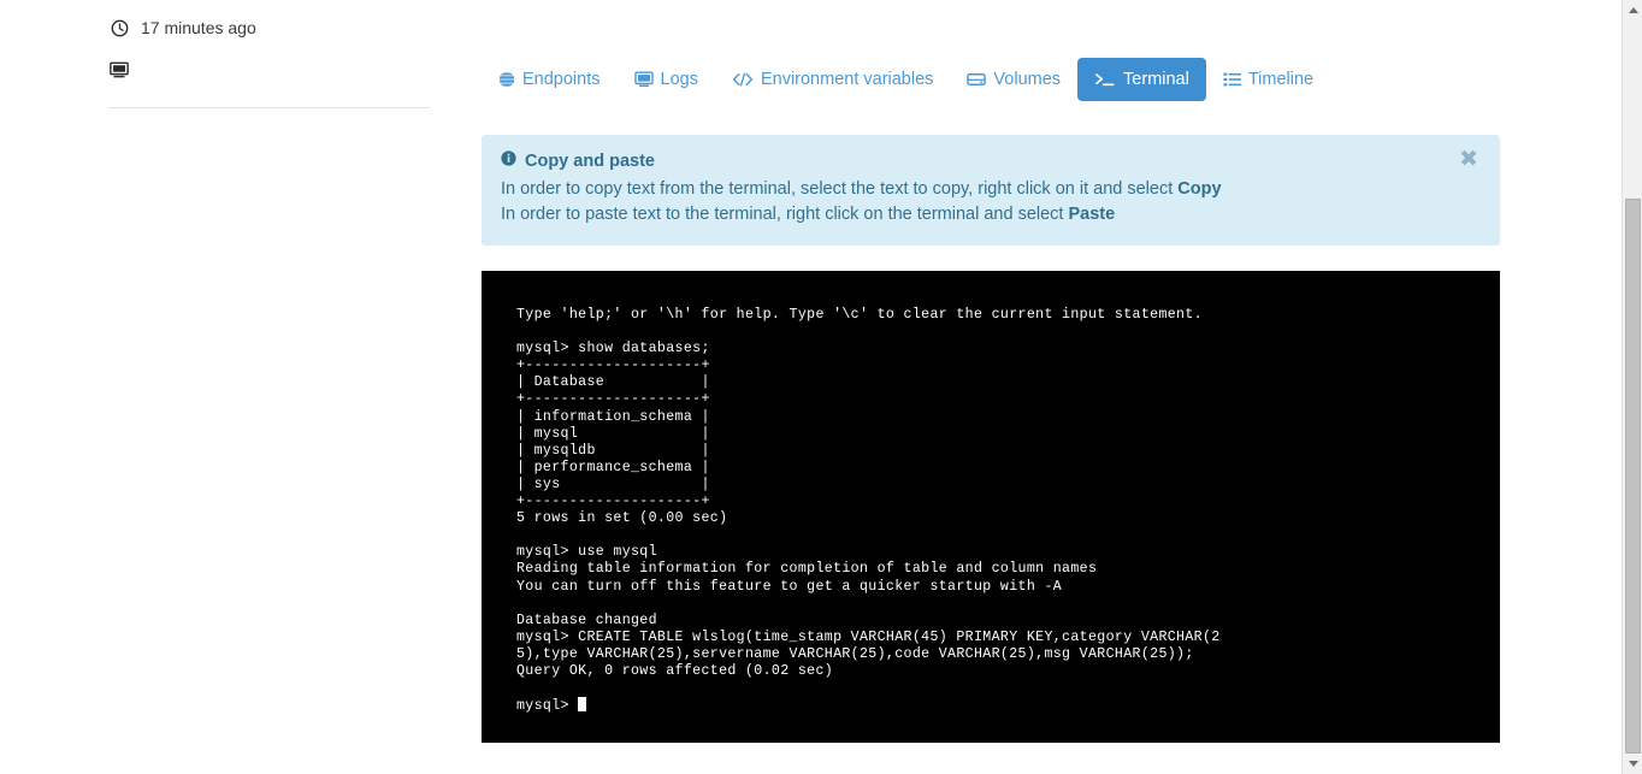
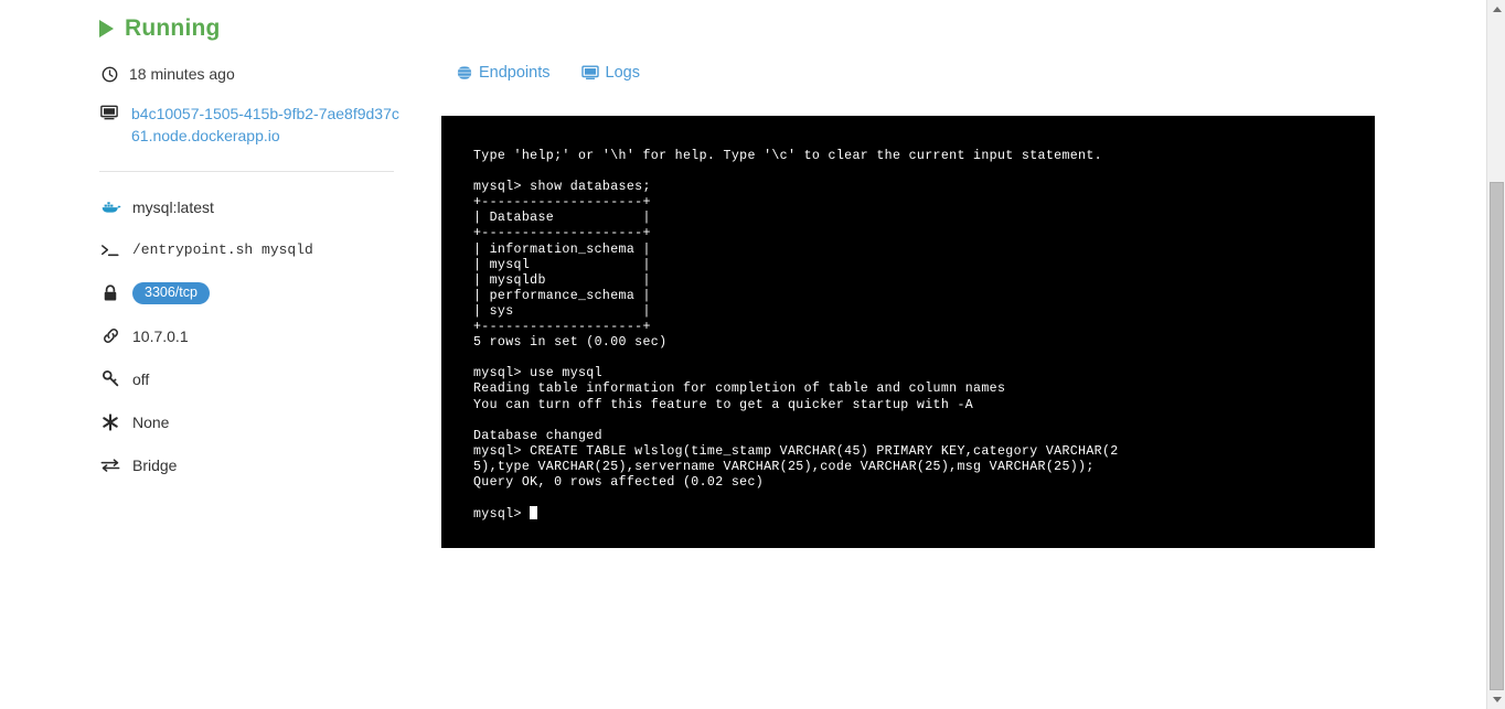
+ Running
- 17 minutes ago
+ 18 minutes ago
+ b4c10057-1505-415b-9fb2-7ae8f9d37c61.node.dockerapp.io
+ mysql:latest
+ /entrypoint.sh mysqld
+ 3306/tcp
+ 10.7.0.1
+ off
+ None
+ Bridge
  Endpoints
  Logs
- Environment variables
- Volumes
- Terminal
- Timeline
- ✖
- Copy and paste
- In order to copy text from the terminal, select the text to copy, right click on it and select Copy
- In order to paste text to the terminal, right click on the terminal and select Paste
  Type 'help;' or '\h' for help. Type '\c' to clear the current input statement.
  mysql> show databases;
  +--------------------+
  | Database |
  +--------------------+
  | information_schema |
  | mysql |
  | mysqldb |
  | performance_schema |
  | sys |
  +--------------------+
  5 rows in set (0.00 sec)
  mysql> use mysql
  Reading table information for completion of table and column names
  You can turn off this feature to get a quicker startup with -A
  Database changed
  mysql> CREATE TABLE wlslog(time_stamp VARCHAR(45) PRIMARY KEY,category VARCHAR(2
  5),type VARCHAR(25),servername VARCHAR(25),code VARCHAR(25),msg VARCHAR(25));
  Query OK, 0 rows affected (0.02 sec)
  mysql>
